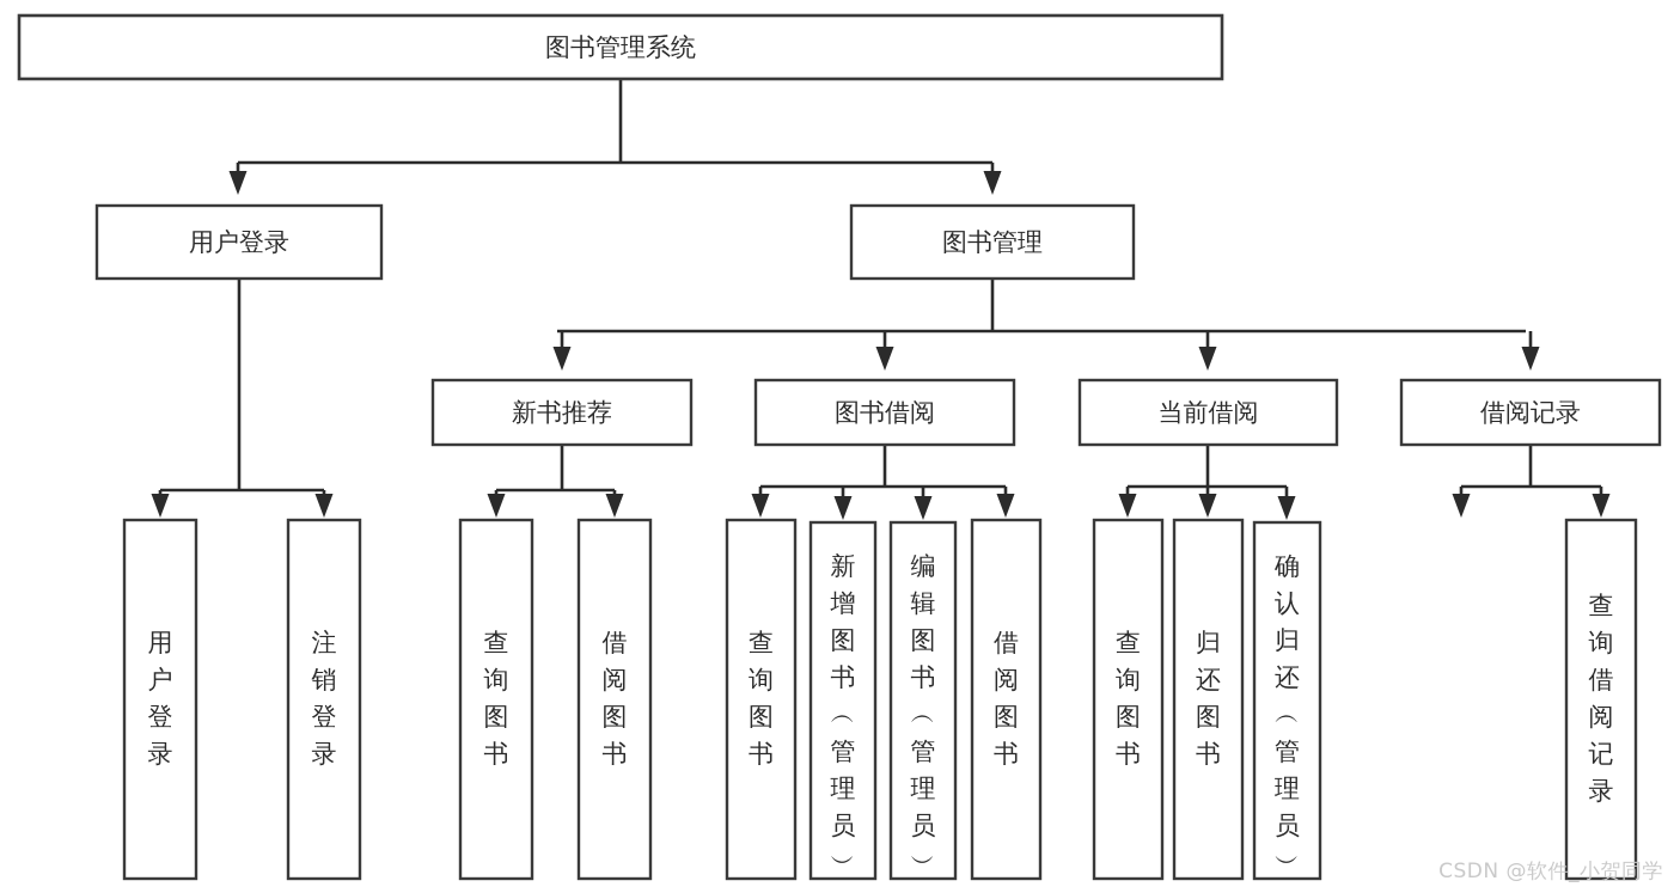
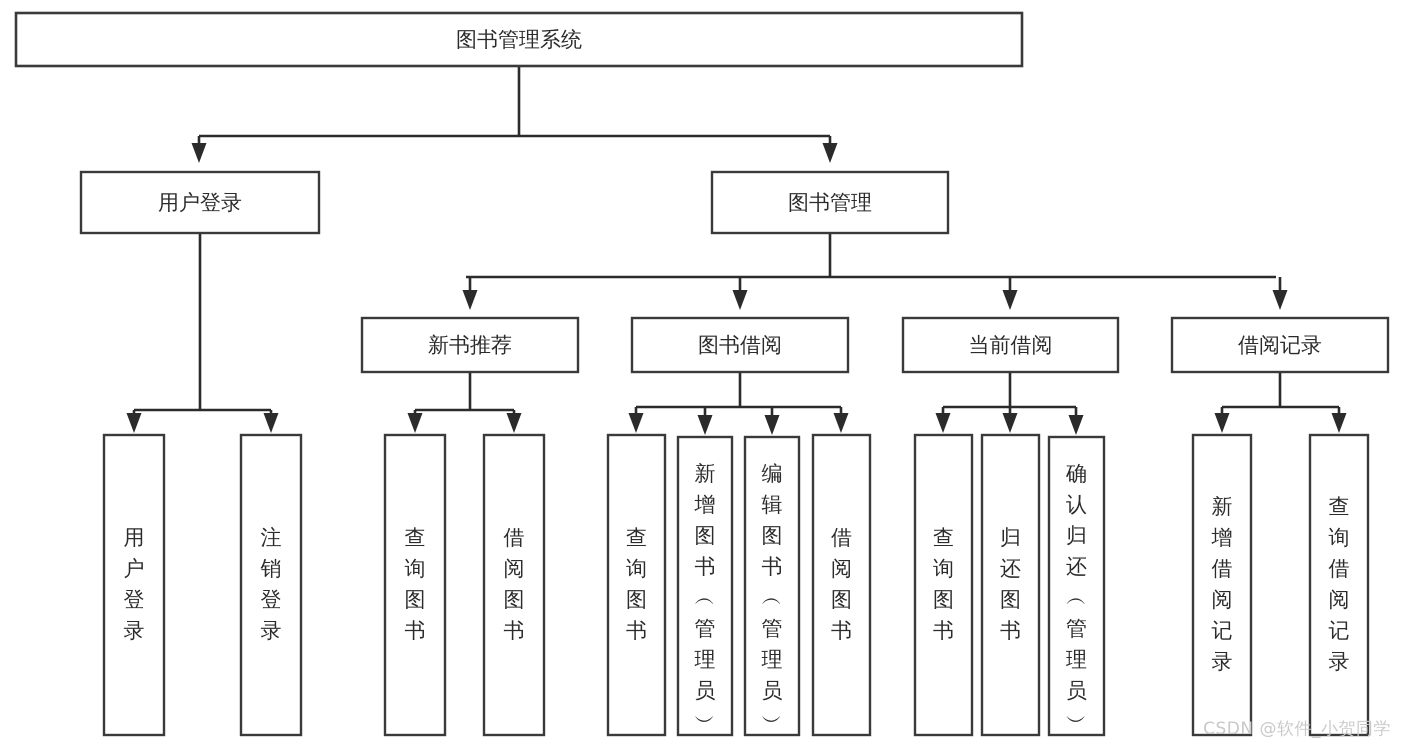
  图书管理系统
  用户登录
  图书管理
  新书推荐
  图书借阅
  当前借阅
  借阅记录
  用户登录
  注销登录
  查询图书
  借阅图书
  查询图书
  新增图书 ︵ 管理员 ︶
  编辑图书 ︵ 管理员 ︶
  借阅图书
  查询图书
  归还图书
  确认归还 ︵ 管理员 ︶
+ 新增借阅记录
  查询借阅记录
  CSDN @软件_小贺同学
